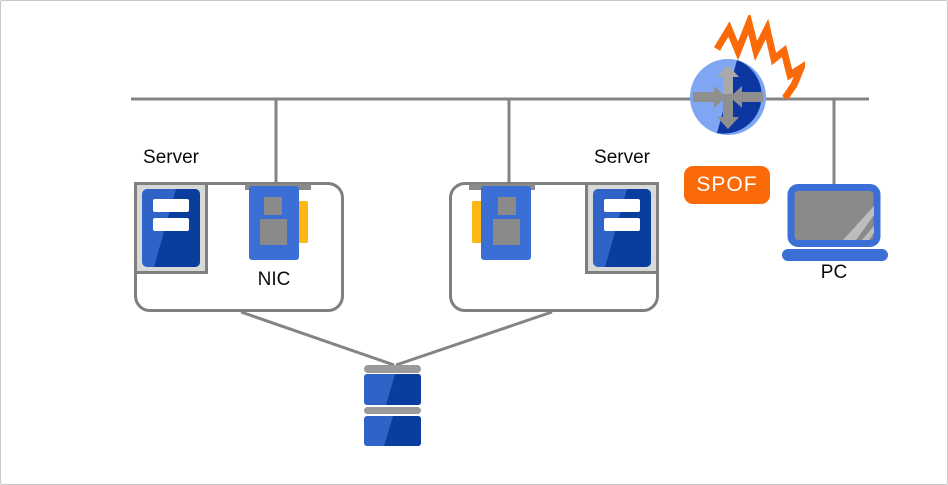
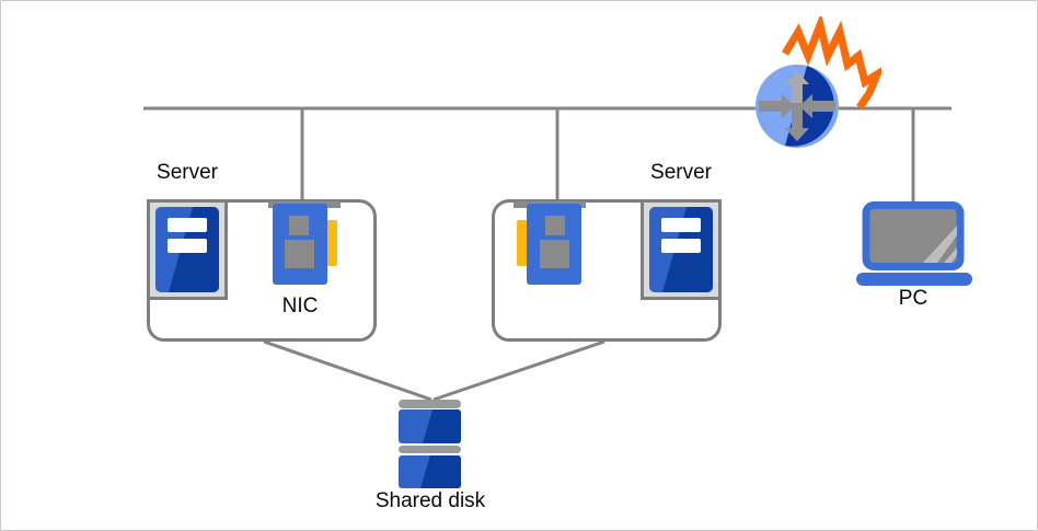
  Server
  NIC
  Server
- SPOF
  PC
+ Shared disk
